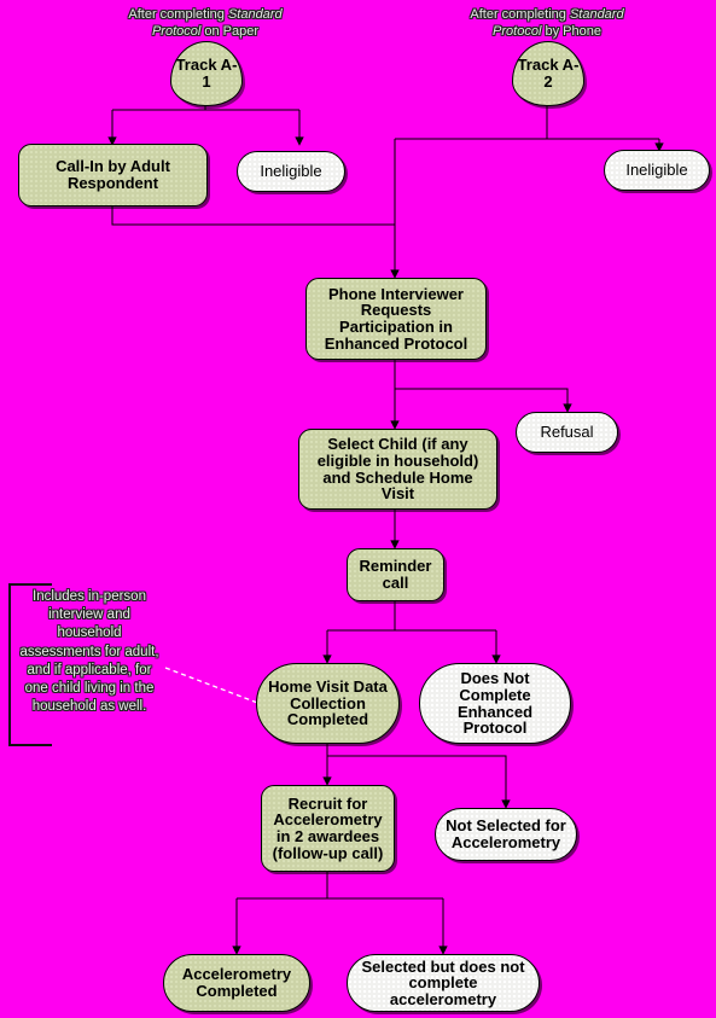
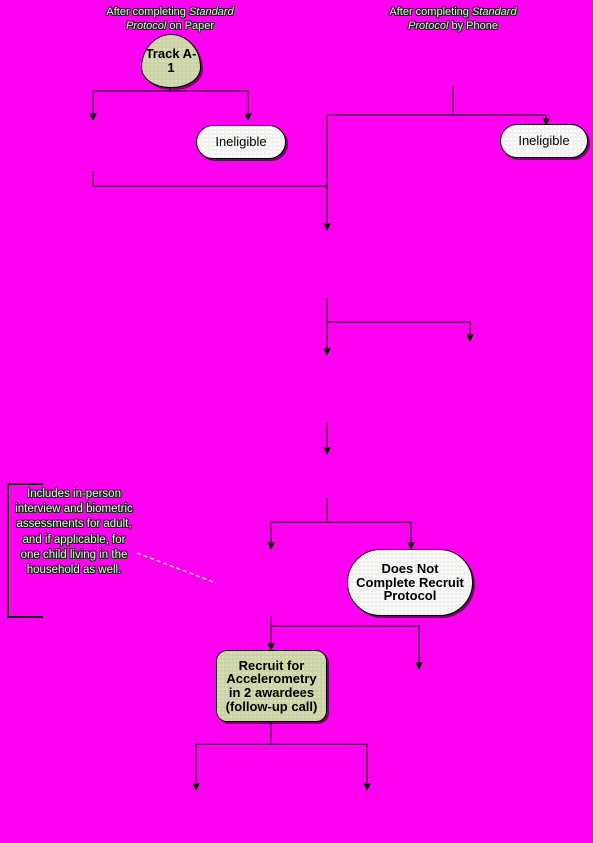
  After completing Standard
  Protocol on Paper
  After completing Standard
  Protocol by Phone
  Track A-1
- Track A-2
- Call-In by Adult Respondent
  Ineligible
  Ineligible
- Phone Interviewer Requests Participation in Enhanced Protocol
- Refusal
- Select Child (if any eligible in household) and Schedule Home Visit
- Reminder call
- Home Visit Data Collection Completed
- Does Not Complete Enhanced Protocol
+ Does Not Complete Recruit Protocol
  Recruit for Accelerometry in 2 awardees (follow-up call)
- Not Selected for Accelerometry
- Accelerometry Completed
- Selected but does not complete accelerometry
- Includes in-person interview and household assessments for adult, and if applicable, for one child living in the household as well.
+ Includes in-person interview and biometric assessments for adult, and if applicable, for one child living in the household as well.
